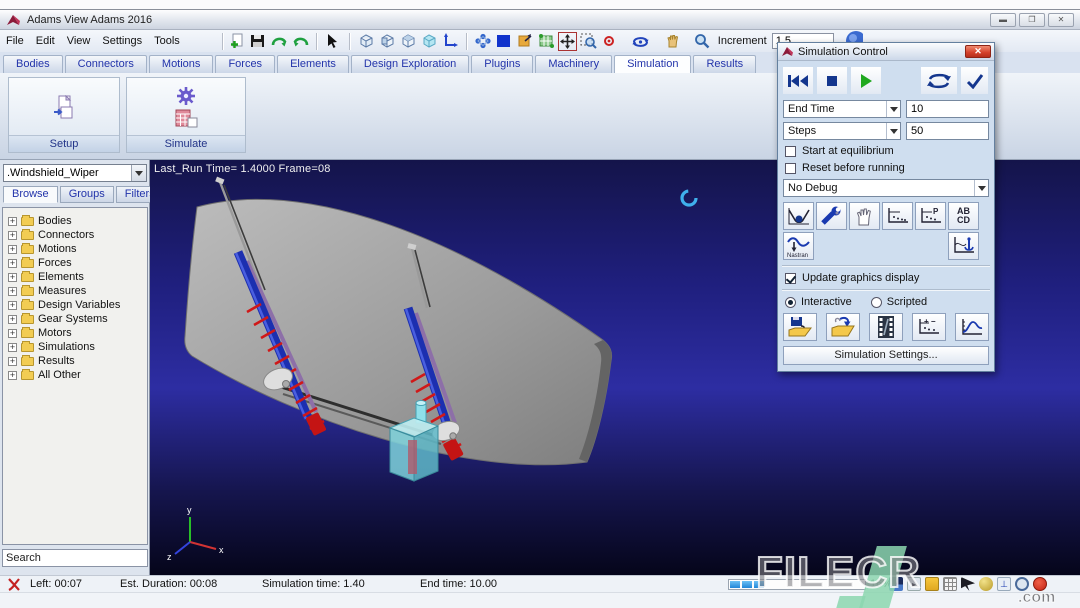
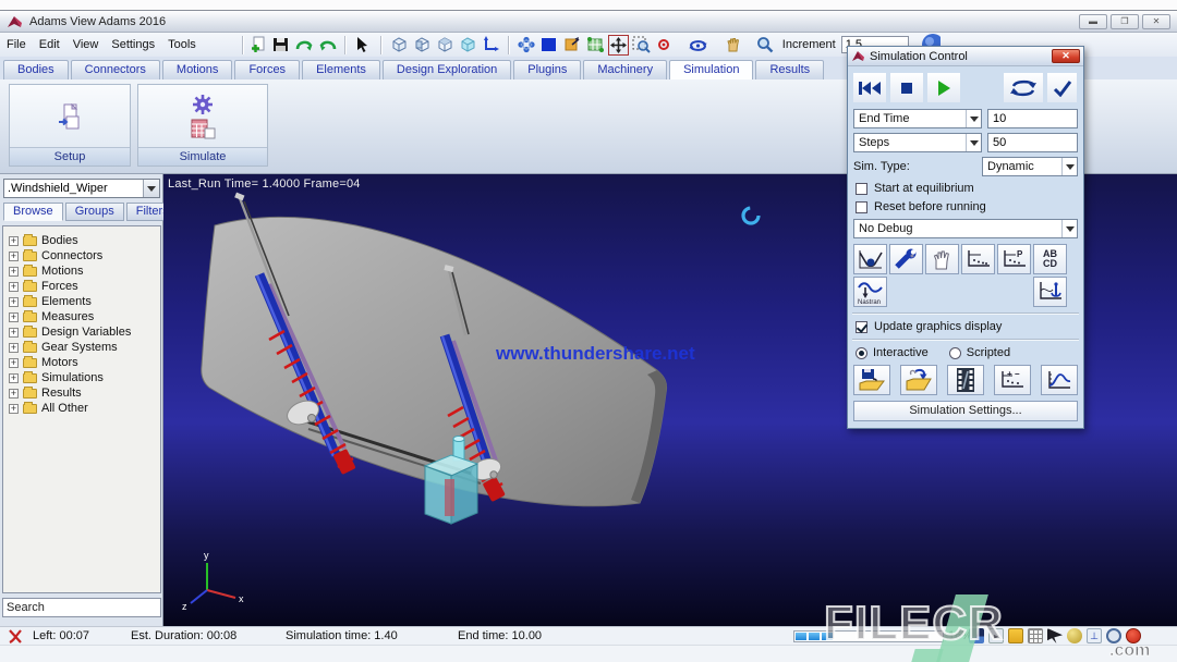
  Adams View Adams 2016
  ▬
  ❐
  ✕
  File
  Edit
  View
  Settings
  Tools
  Increment
  1.5
  Bodies
  Connectors
  Motions
  Forces
  Elements
  Design Exploration
  Plugins
  Machinery
  Simulation
  Results
  Setup
  Simulate
  .Windshield_Wiper
  Browse
  Groups
  Filter
  Bodies
  Connectors
  Motions
  Forces
  Elements
  Measures
  Design Variables
  Gear Systems
  Motors
  Simulations
  Results
  All Other
  Search
  y
  x
  z
- Last_Run Time= 1.4000 Frame=08
+ Last_Run Time= 1.4000 Frame=04
+ www.thundershare.net
  Simulation Control
  ✕
  End Time
  10
  Steps
  50
+ Sim. Type:
+ Dynamic
  Start at equilibrium
  Reset before running
  No Debug
  P
  AB
  CD
  Update graphics display
  Interactive
  Scripted
  + −
  Simulation Settings...
  Left: 00:07
  Est. Duration: 00:08
  Simulation time: 1.40
  End time: 10.00
  16%
  ▸
  ⊥
  FILECR
  .com
